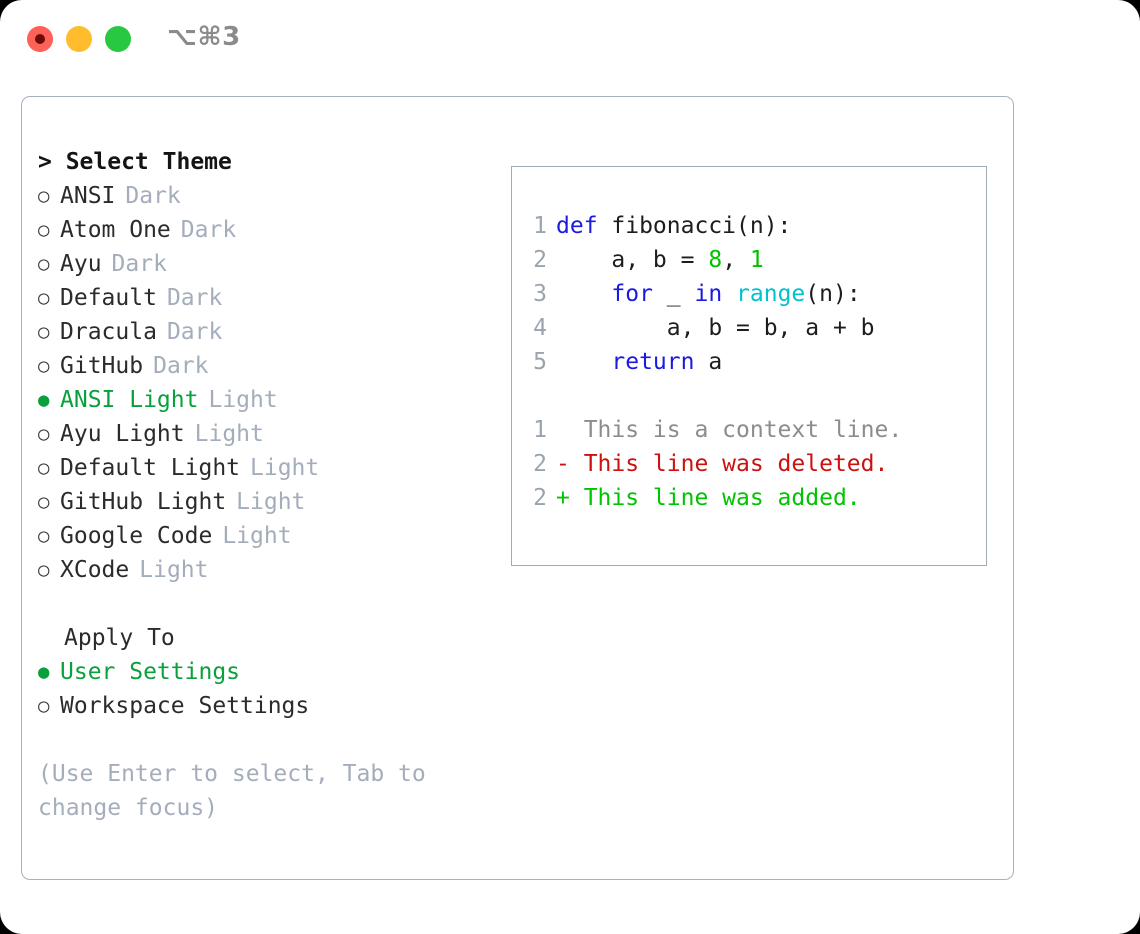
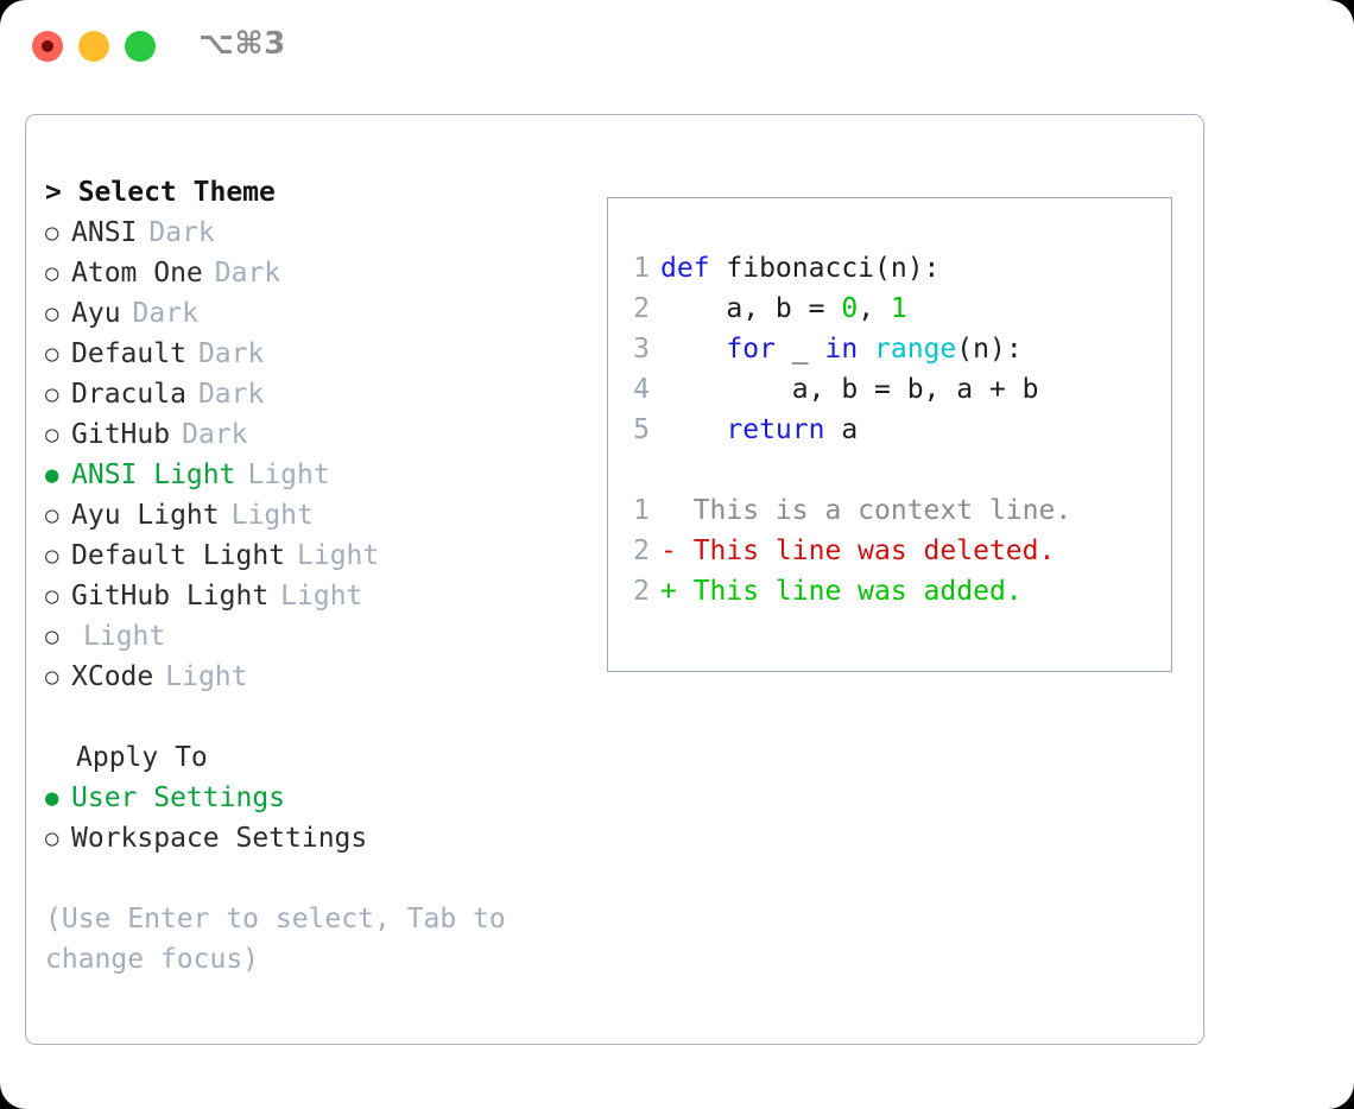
  ⌥⌘3
  > Select Theme
  ○
  ANSI
  Dark
  ○
  Atom One
  Dark
  ○
  Ayu
  Dark
  ○
  Default
  Dark
  ○
  Dracula
  Dark
  ○
  GitHub
  Dark
  ●
  ANSI Light
  Light
  ○
  Ayu Light
  Light
  ○
  Default Light
  Light
  ○
  GitHub Light
  Light
  ○
- Google Code
  Light
  ○
  XCode
  Light
  Apply To
  ●
  User Settings
  ○
  Workspace Settings
  (Use Enter to select, Tab to change focus)
  1
  def fibonacci(n):
  2
- a, b = 8, 1
+ a, b = 0, 1
  3
  for _ in range(n):
  4
  a, b = b, a + b
  5
  return a
  1
  This is a context line.
  2
  - This line was deleted.
  2
  + This line was added.
